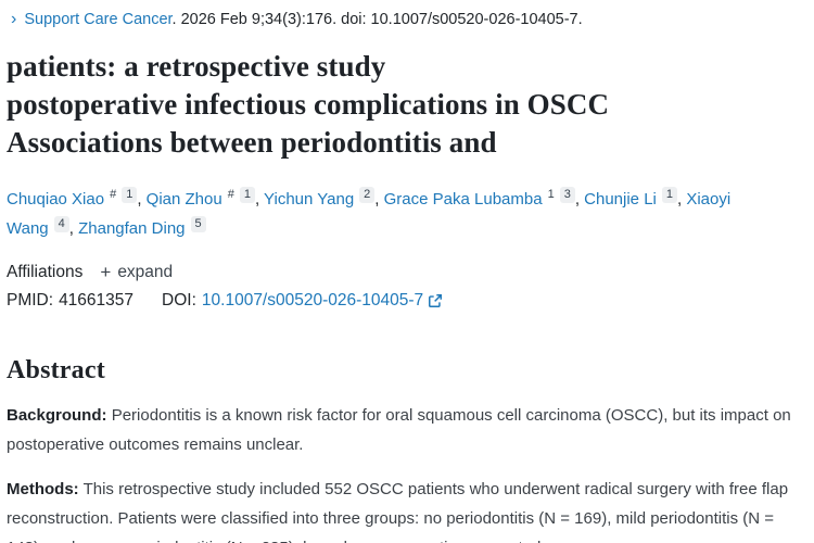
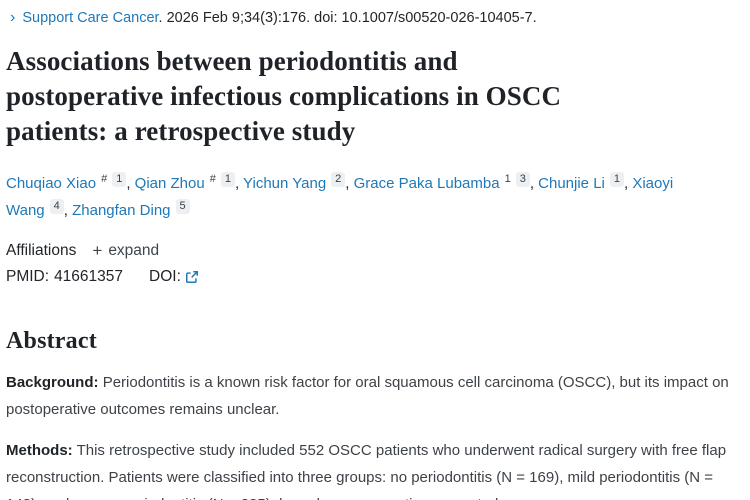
  ›
  Support Care Cancer. 2026 Feb 9;34(3):176. doi: 10.1007/s00520-026-10405-7.
- patients: a retrospective study
+ Associations between periodontitis and
  postoperative infectious complications in OSCC
- Associations between periodontitis and
+ patients: a retrospective study
  Chuqiao Xiao # 1 , Qian Zhou # 1 , Yichun Yang 2 , Grace Paka Lubamba 1 3 , Chunjie Li 1 , Xiaoyi Wang 4 , Zhangfan Ding 5
  Affiliations
  +
  expand
  PMID:
  41661357
  DOI:
- 10.1007/s00520-026-10405-7
  Abstract
  Background: Periodontitis is a known risk factor for oral squamous cell carcinoma (OSCC), but its impact on postoperative outcomes remains unclear.
  Methods: This retrospective study included 552 OSCC patients who underwent radical surgery with free flap reconstruction. Patients were classified into three groups: no periodontitis (N = 169), mild periodontitis (N =
